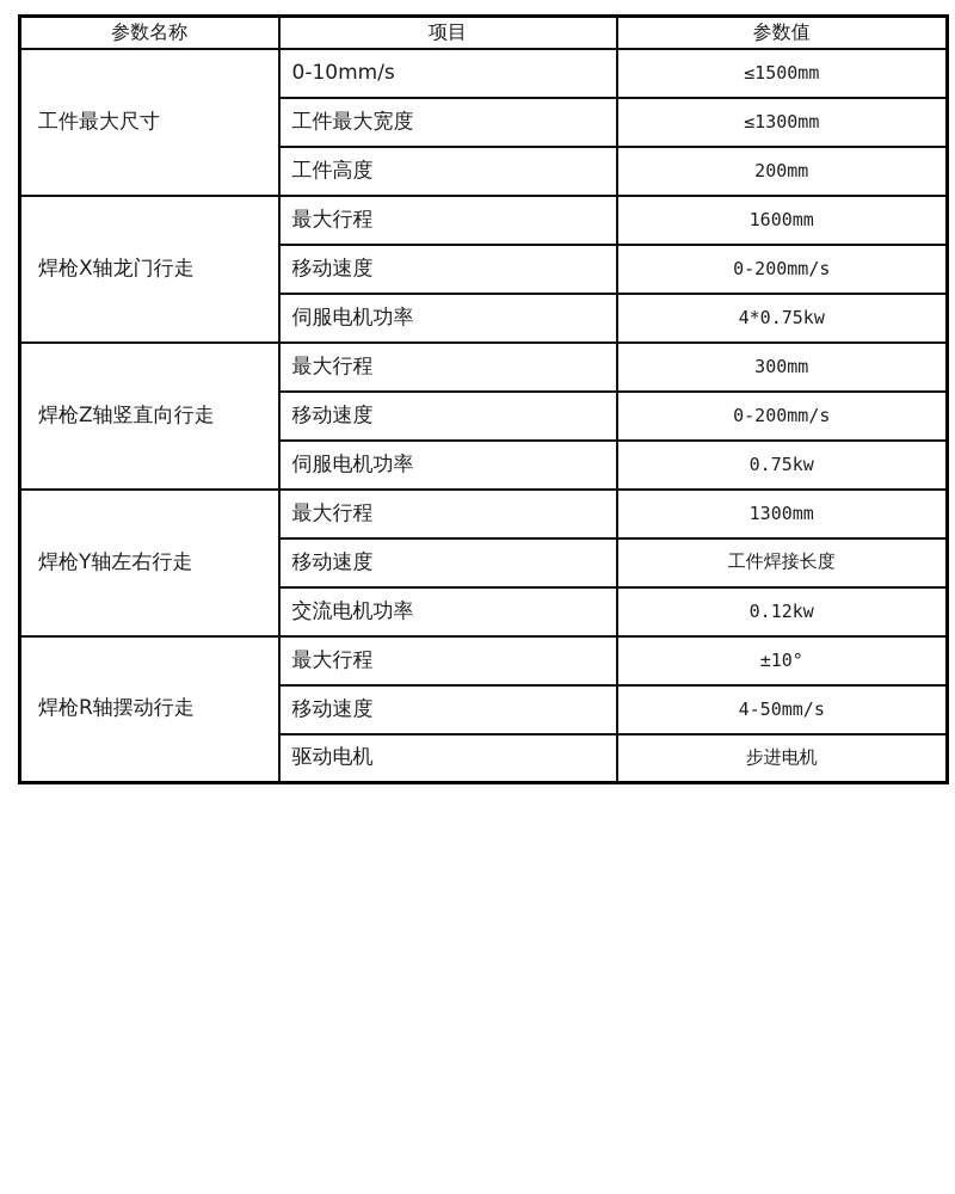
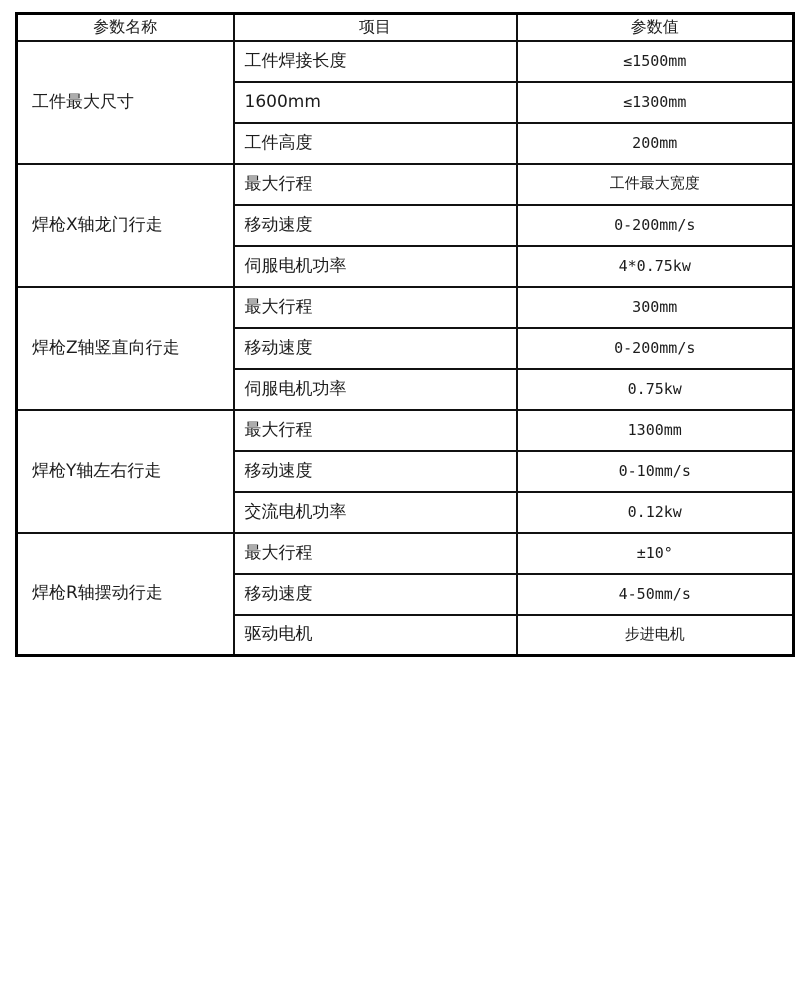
  参数名称	项目	参数值
- 工件最大尺寸	0-10mm/s	≤1500mm
+ 工件最大尺寸	工件焊接长度	≤1500mm
- 工件最大宽度	≤1300mm
+ 1600mm	≤1300mm
  工件高度	200mm
- 焊枪X轴龙门行走	最大行程	1600mm
+ 焊枪X轴龙门行走	最大行程	工件最大宽度
  移动速度	0-200mm/s
  伺服电机功率	4*0.75kw
  焊枪Z轴竖直向行走	最大行程	300mm
  移动速度	0-200mm/s
  伺服电机功率	0.75kw
  焊枪Y轴左右行走	最大行程	1300mm
- 移动速度	工件焊接长度
+ 移动速度	0-10mm/s
  交流电机功率	0.12kw
  焊枪R轴摆动行走	最大行程	±10°
  移动速度	4-50mm/s
  驱动电机	步进电机
